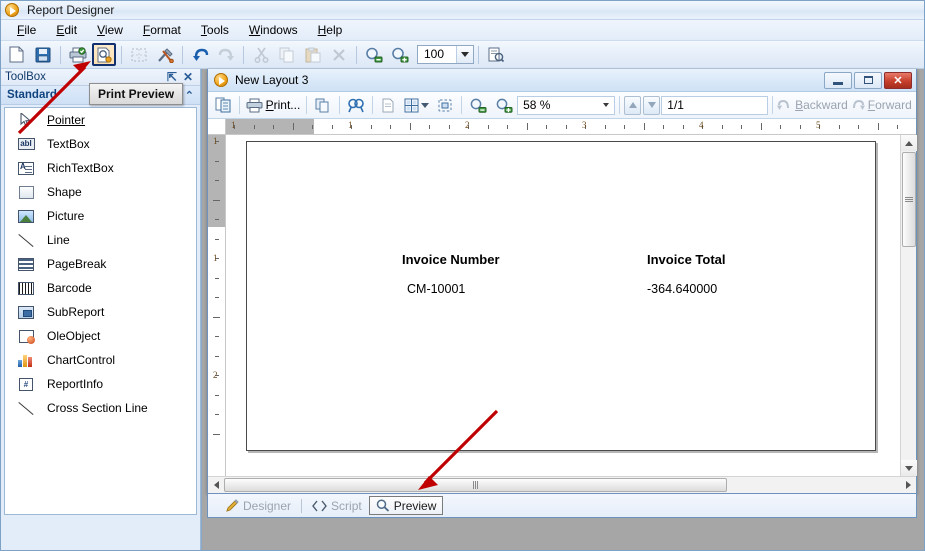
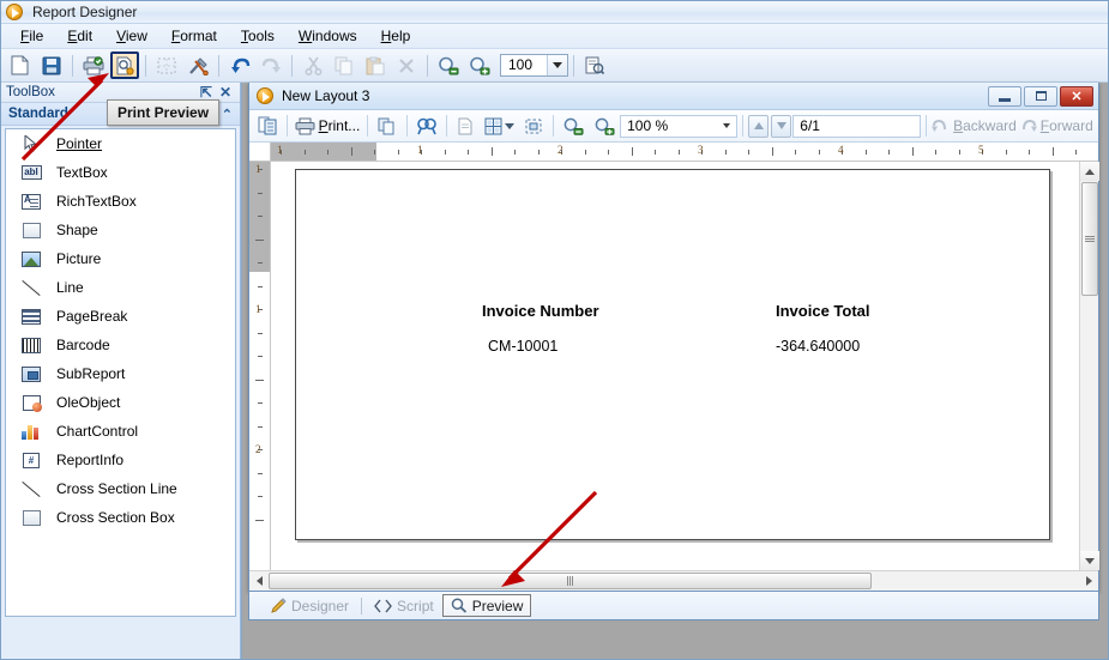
  Report Designer
  File
  Edit
  View
  Format
  Tools
  Windows
  Help
  100
  ToolBox
  ⇱
  ✕
  Standard
  ⌃
  Pointer
  abl
  TextBox
  RichTextBox
  Shape
  Picture
  Line
  PageBreak
  Barcode
  SubReport
  OleObject
  ChartControl
  #
  ReportInfo
  Cross Section Line
+ Cross Section Box
  New Layout 3
  ✕
  Print...
- 58 %
+ 100 %
- 1/1
+ 6/1
  Backward
  Forward
  1
  1
  2
  3
  4
  5
  1
  1
  2
  Invoice Number
  Invoice Total
  CM-10001
  -364.640000
  Designer
  Script
  Preview
  Print Preview
